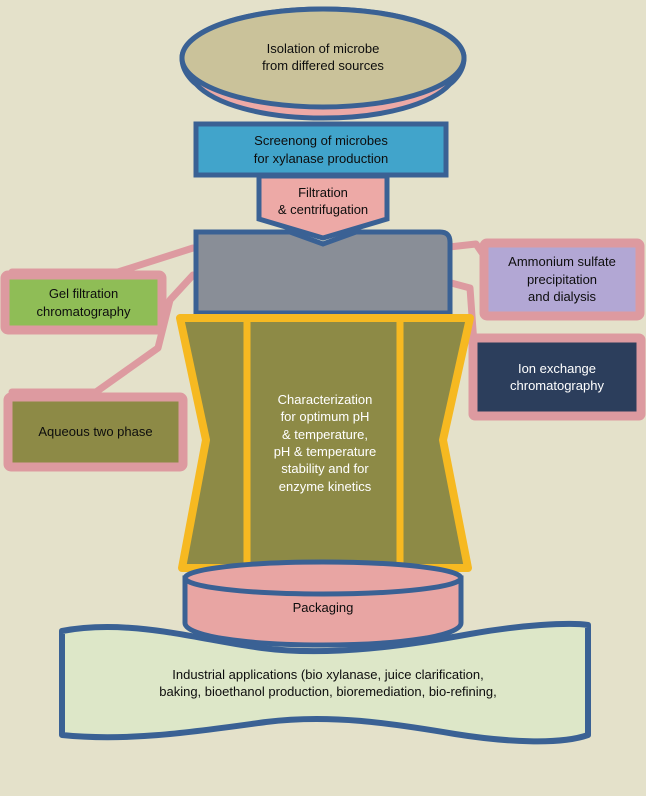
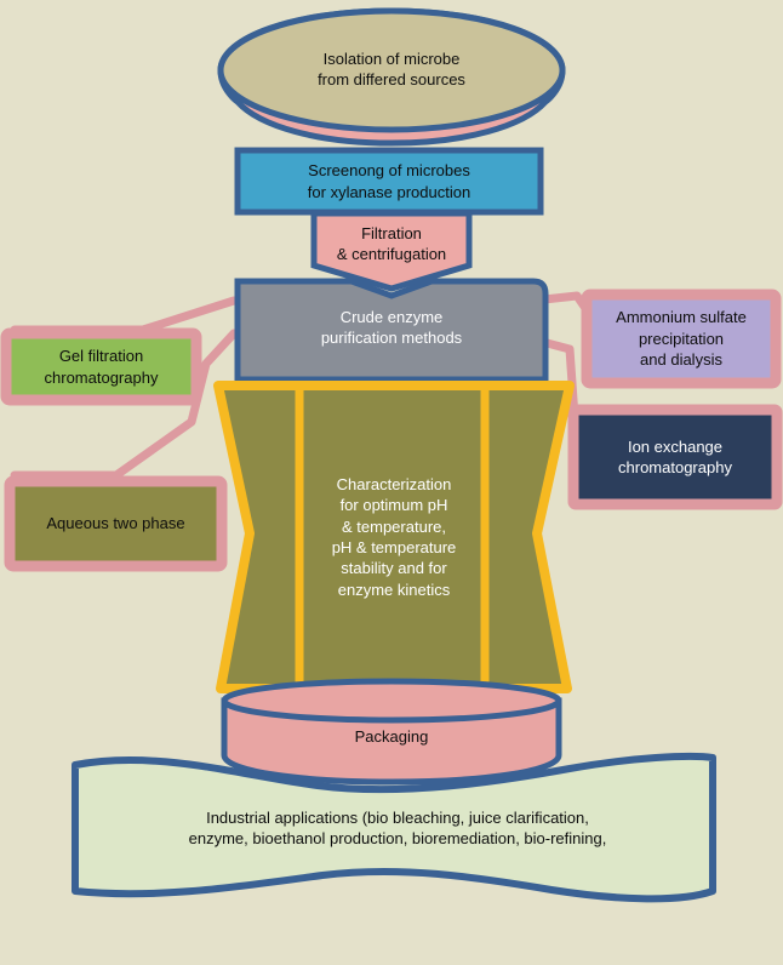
  Isolation of microbe
  from differed sources
  Screenong of microbes
  for xylanase production
  Filtration
  & centrifugation
+ Crude enzyme
+ purification methods
  Characterization
  for optimum pH
  & temperature,
  pH & temperature
  stability and for
  enzyme kinetics
  Packaging
- Industrial applications (bio xylanase, juice clarification,
+ Industrial applications (bio bleaching, juice clarification,
- baking, bioethanol production, bioremediation, bio-refining,
+ enzyme, bioethanol production, bioremediation, bio-refining,
  Gel filtration
  chromatography
  Aqueous two phase
  Ammonium sulfate
  precipitation
  and dialysis
  Ion exchange
  chromatography
